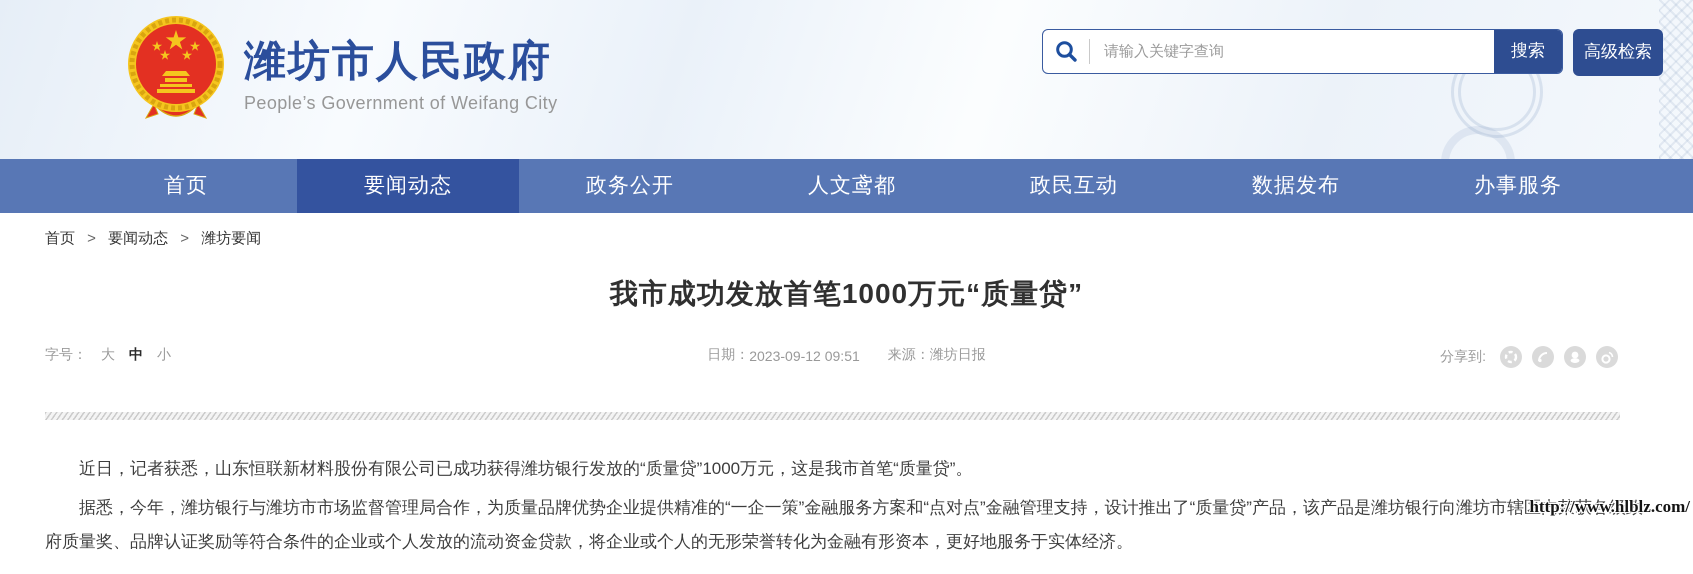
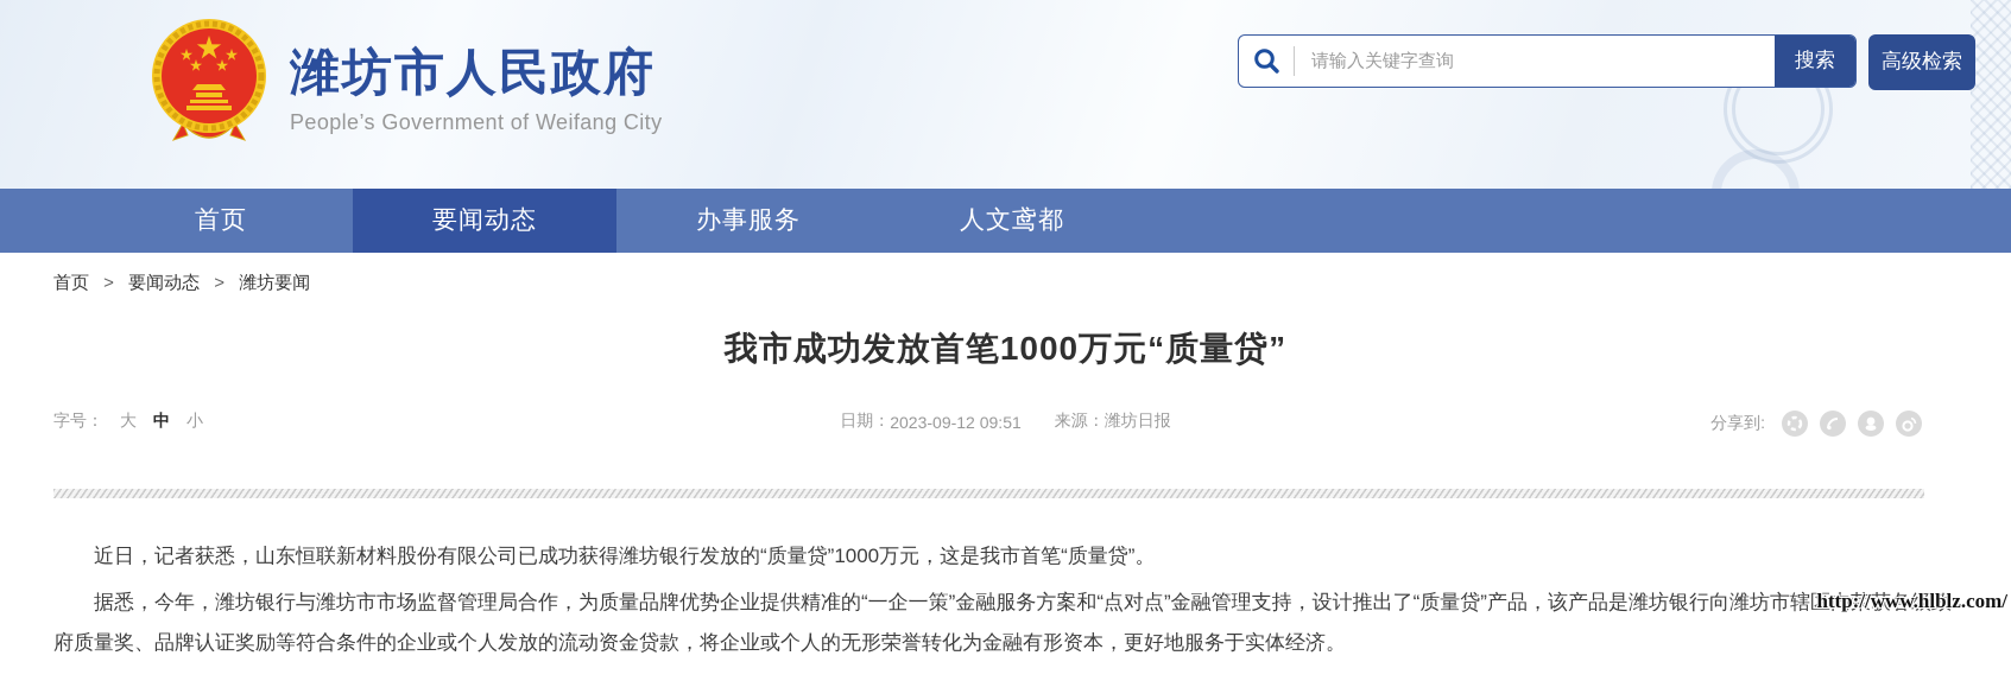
  潍坊市人民政府
  People’s Government of Weifang City
  请输入关键字查询
  搜索
  高级检索
  首页
  要闻动态
- 政务公开
- 人文鸢都
+ 办事服务
- 政民互动
- 数据发布
- 办事服务
+ 人文鸢都
  首页 > 要闻动态 > 潍坊要闻
  我市成功发放首笔1000万元“质量贷”
  字号：
  大
  中
  小
  日期：
  2023-09-12 09:51
  来源：
  潍坊日报
  分享到:
  近日，记者获悉，山东恒联新材料股份有限公司已成功获得潍坊银行发放的“质量贷”1000万元，这是我市首笔“质量贷”。
  据悉，今年，潍坊银行与潍坊市市场监督管理局合作，为质量品牌优势企业提供精准的“一企一策”金融服务方案和“点对点”金融管理支持，设计推出了“质量贷”产品，该产品是潍坊银行向潍坊市辖区内荣获各级政府质量奖、品牌认证奖励等符合条件的企业或个人发放的流动资金贷款，将企业或个人的无形荣誉转化为金融有形资本，更好地服务于实体经济。
  http://www.hlblz.com/
